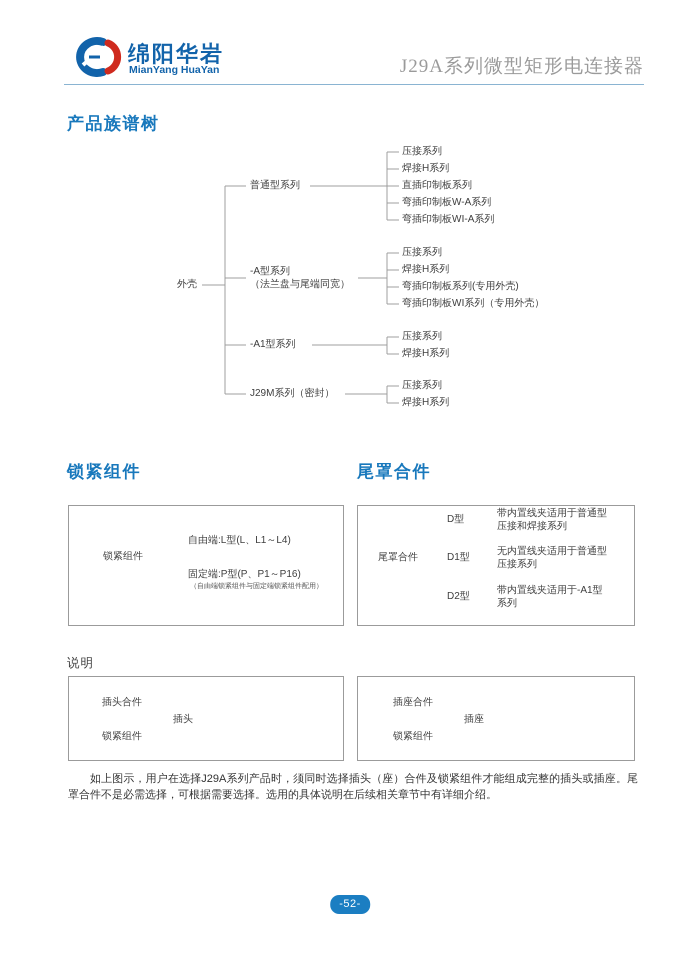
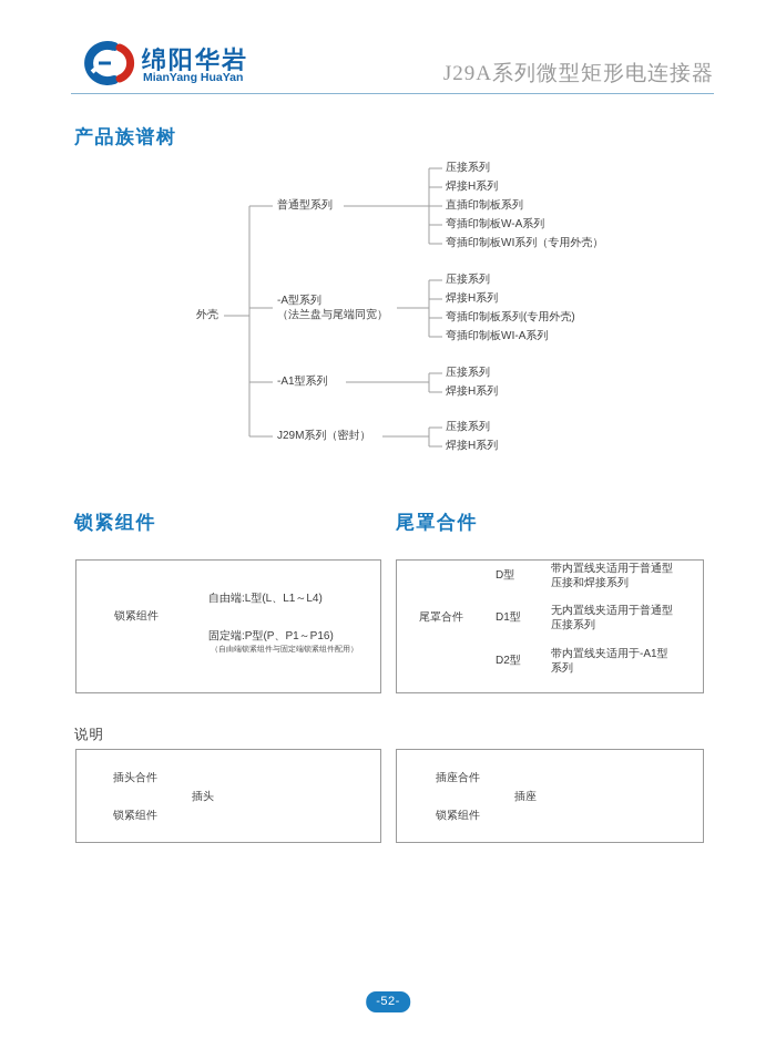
  绵阳华岩
  MianYang HuaYan
  J29A系列微型矩形电连接器
  产品族谱树
  外壳
  普通型系列
  -A型系列
  （法兰盘与尾端同宽）
  -A1型系列
  J29M系列（密封）
  压接系列
  焊接H系列
  直插印制板系列
  弯插印制板W-A系列
- 弯插印制板WⅠ-A系列
+ 弯插印制板WⅠ系列（专用外壳）
  压接系列
  焊接H系列
  弯插印制板系列(专用外壳)
- 弯插印制板WⅠ系列（专用外壳）
+ 弯插印制板WⅠ-A系列
  压接系列
  焊接H系列
  压接系列
  焊接H系列
  锁紧组件
  锁紧组件
  自由端:L型(L、L1～L4)
  固定端:P型(P、P1～P16)
  尾罩合件
  尾罩合件
  D型
  D1型
  D2型
  带内置线夹适用于普通型
  压接和焊接系列
  无内置线夹适用于普通型
  压接系列
  带内置线夹适用于-A1型
  系列
  说明
  插头合件
  锁紧组件
  插头
  插座合件
  锁紧组件
  插座
- 如上图示，用户在选择J29A系列产品时，须同时选择插头（座）合件及锁紧组件才能组成完整的插头或插座。尾罩合件不是必需选择，可根据需要选择。选用的具体说明在后续相关章节中有详细介绍。
  -52-
